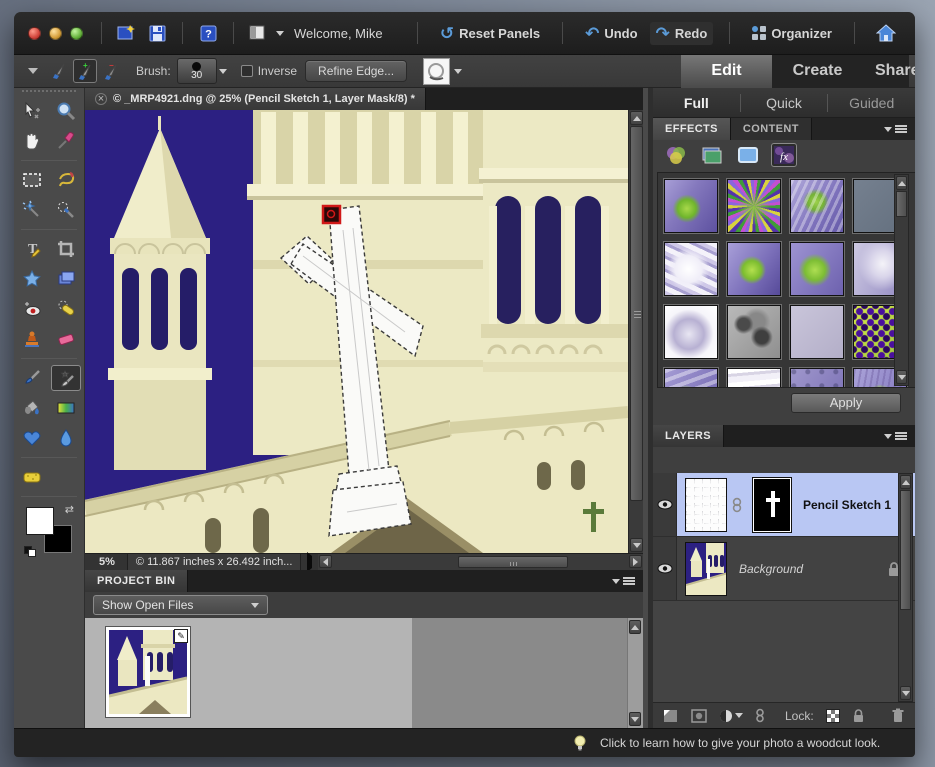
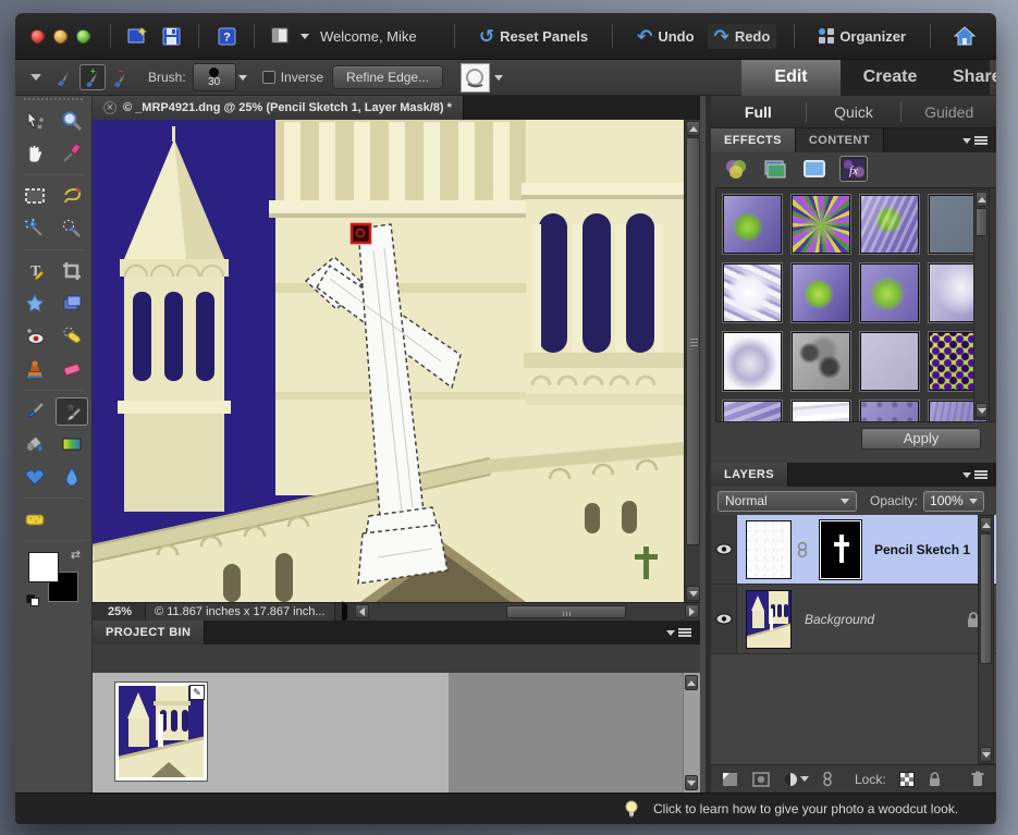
  ?
  Welcome, Mike
  ↺
  Reset Panels
  ↶
  Undo
  ↷
  Redo
  Organizer
  +
  −
  Brush:
  30
  Inverse
  Refine Edge...
  Edit
  Create
  Shar
  T
  ⇄
  ×
  © _MRP4921.dng @ 25% (Pencil Sketch 1, Layer Mask/8) *
- 5%
+ 25%
- © 11.867 inches x 26.492 inch...
+ © 11.867 inches x 17.867 inch...
  PROJECT BIN
- Show Open Files
  ✎
  Full
  Quick
  Guided
  EFFECTS
  CONTENT
  fx
  Apply
  LAYERS
+ Normal
+ Opacity:
+ 100%
  Pencil Sketch 1
  Background
  Lock:
  Click to learn how to give your photo a woodcut look.
